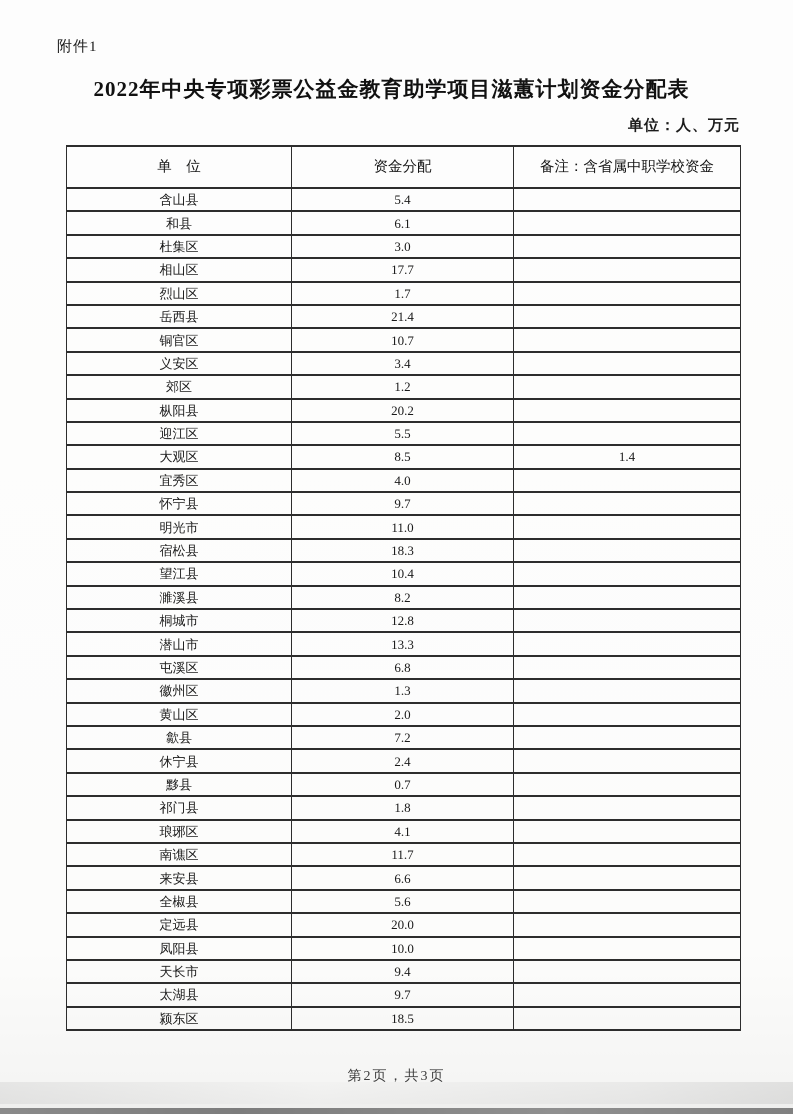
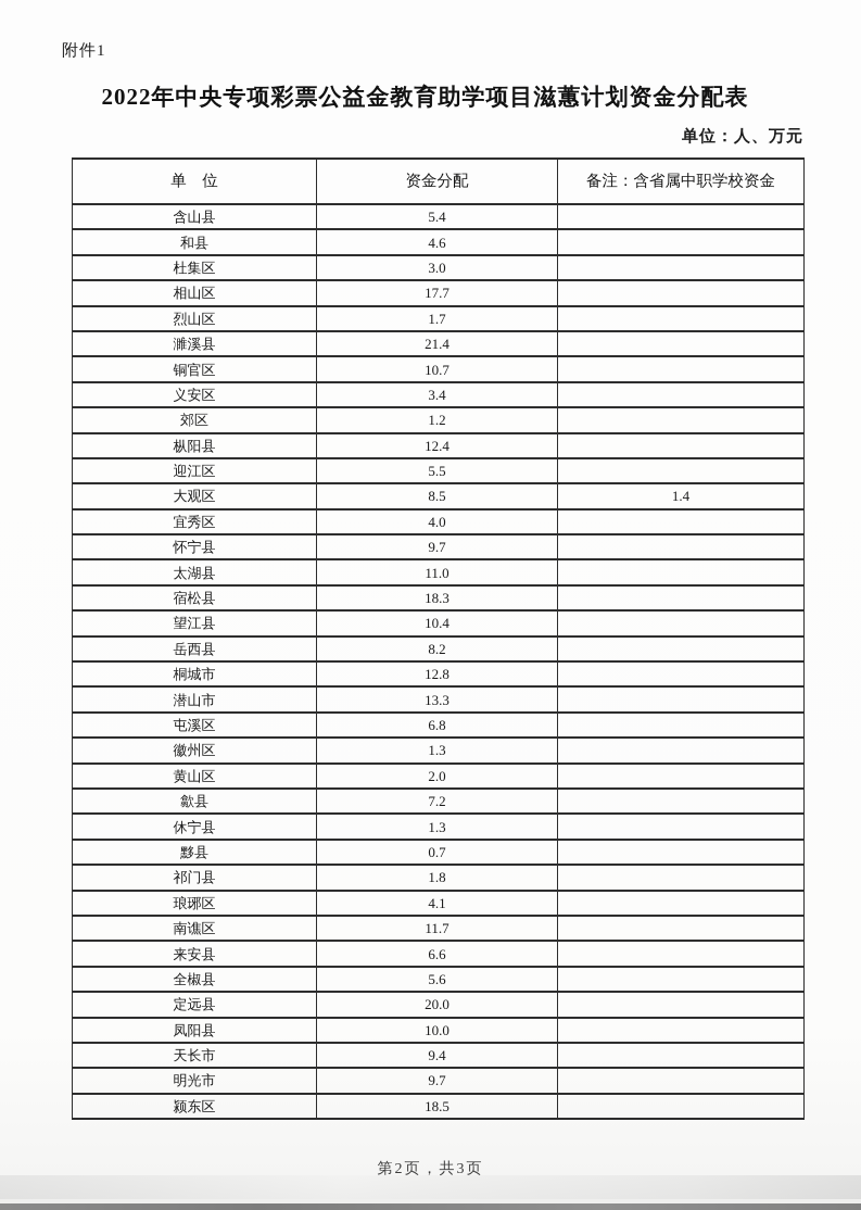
  附件1
  2022年中央专项彩票公益金教育助学项目滋蕙计划资金分配表
  单位：人、万元
  单 位	资金分配	备注：含省属中职学校资金
  含山县	5.4
- 和县	6.1
+ 和县	4.6
  杜集区	3.0
  相山区	17.7
  烈山区	1.7
- 岳西县	21.4
+ 濉溪县	21.4
  铜官区	10.7
  义安区	3.4
  郊区	1.2
- 枞阳县	20.2
+ 枞阳县	12.4
  迎江区	5.5
  大观区	8.5	1.4
  宜秀区	4.0
  怀宁县	9.7
- 明光市	11.0
+ 太湖县	11.0
  宿松县	18.3
  望江县	10.4
- 濉溪县	8.2
+ 岳西县	8.2
  桐城市	12.8
  潜山市	13.3
  屯溪区	6.8
  徽州区	1.3
  黄山区	2.0
  歙县	7.2
- 休宁县	2.4
+ 休宁县	1.3
  黟县	0.7
  祁门县	1.8
  琅琊区	4.1
  南谯区	11.7
  来安县	6.6
  全椒县	5.6
  定远县	20.0
  凤阳县	10.0
  天长市	9.4
- 太湖县	9.7
+ 明光市	9.7
  颍东区	18.5
  第2页，共3页
